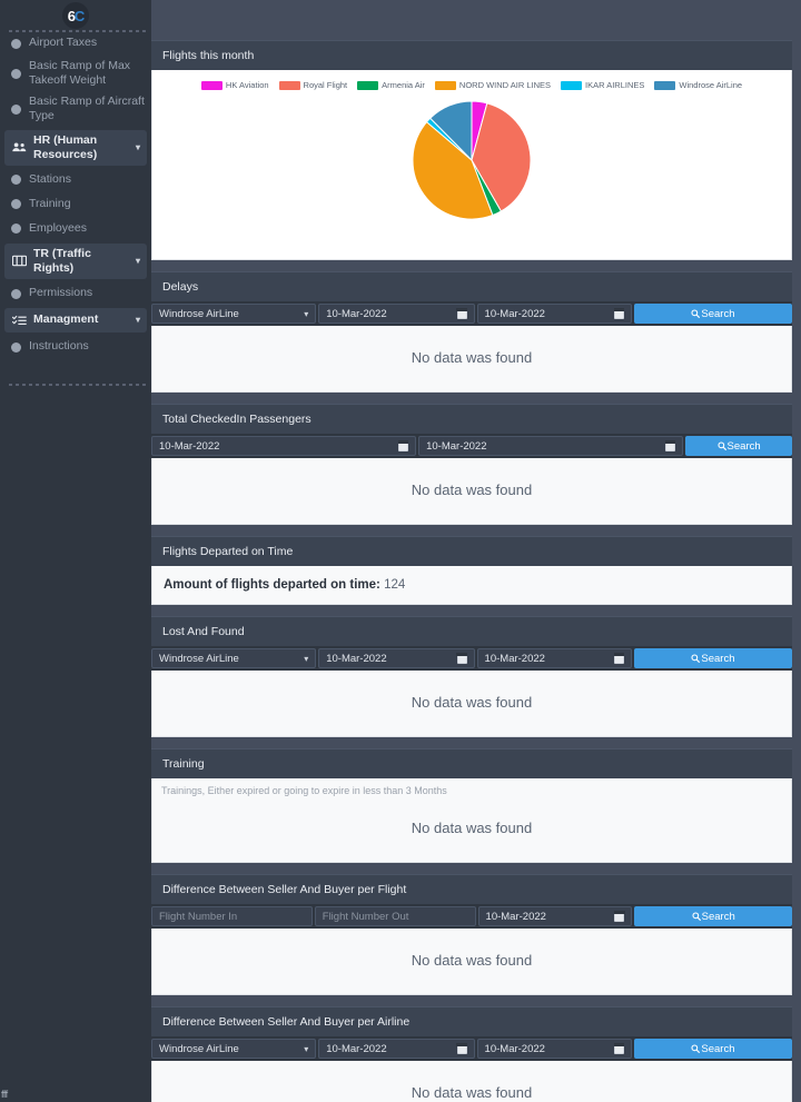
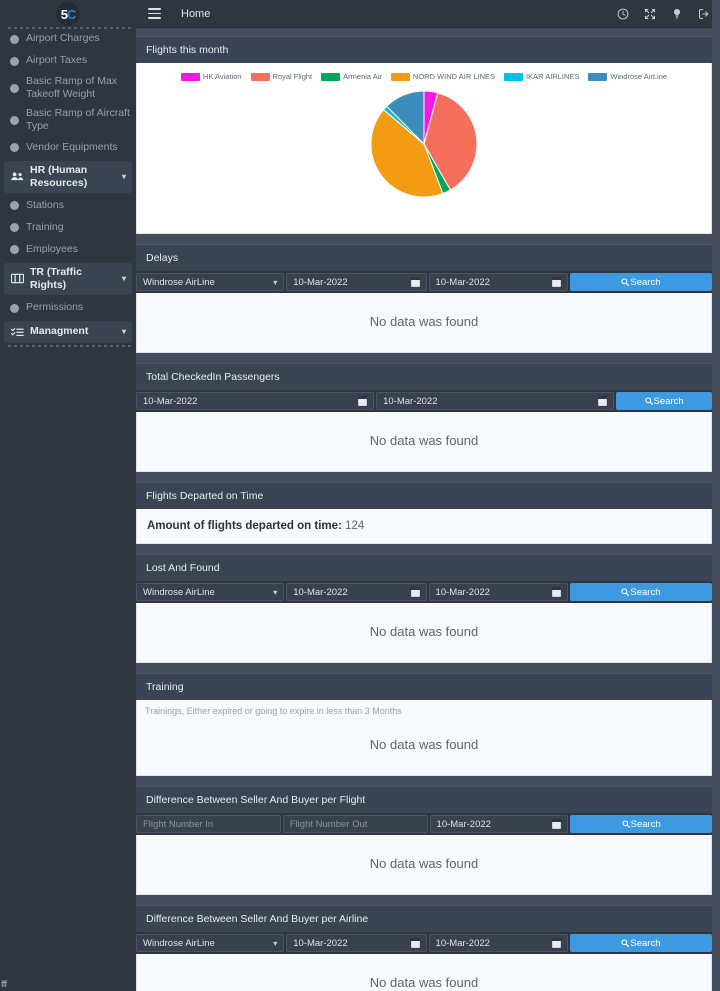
- 6
+ 5
  C
+ Airport Charges
  Airport Taxes
  Basic Ramp of Max Takeoff Weight
  Basic Ramp of Aircraft Type
+ Vendor Equipments
  HR (Human Resources)
  ▾
  Stations
  Training
  Employees
  TR (Traffic Rights)
  ▾
  Permissions
  Managment
  ▾
- Instructions
  fff
+ Home
  Flights this month
  HK Aviation
  Royal Flight
  Armenia Air
  NORD WIND AIR LINES
  IKAR AIRLINES
  Windrose AirLine
  Delays
  Windrose AirLine
  ▾
  10-Mar-2022
  10-Mar-2022
  Search
  No data was found
  Total CheckedIn Passengers
  10-Mar-2022
  10-Mar-2022
  Search
  No data was found
  Flights Departed on Time
  Amount of flights departed on time: 124
  Lost And Found
  Windrose AirLine
  ▾
  10-Mar-2022
  10-Mar-2022
  Search
  No data was found
  Training
  Trainings, Either expired or going to expire in less than 3 Months
  No data was found
  Difference Between Seller And Buyer per Flight
  Flight Number In
  Flight Number Out
  10-Mar-2022
  Search
  No data was found
  Difference Between Seller And Buyer per Airline
  Windrose AirLine
  ▾
  10-Mar-2022
  10-Mar-2022
  Search
  No data was found
